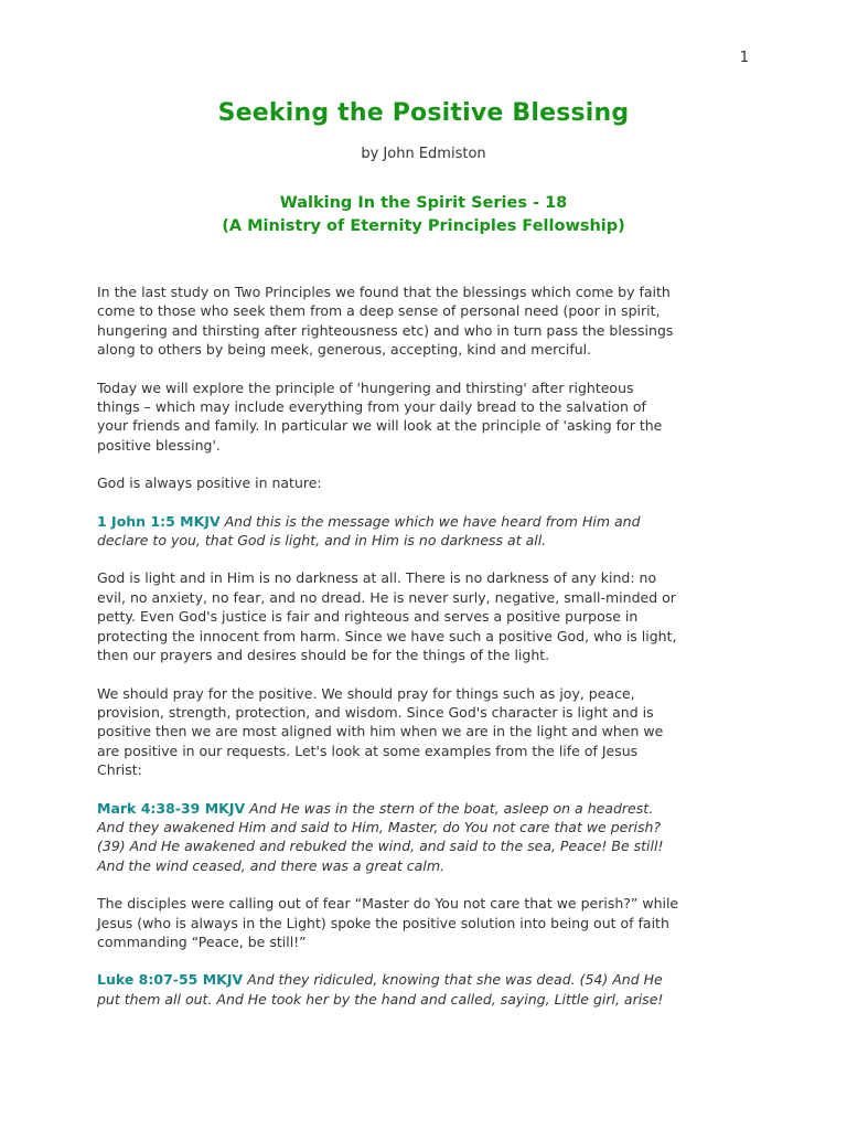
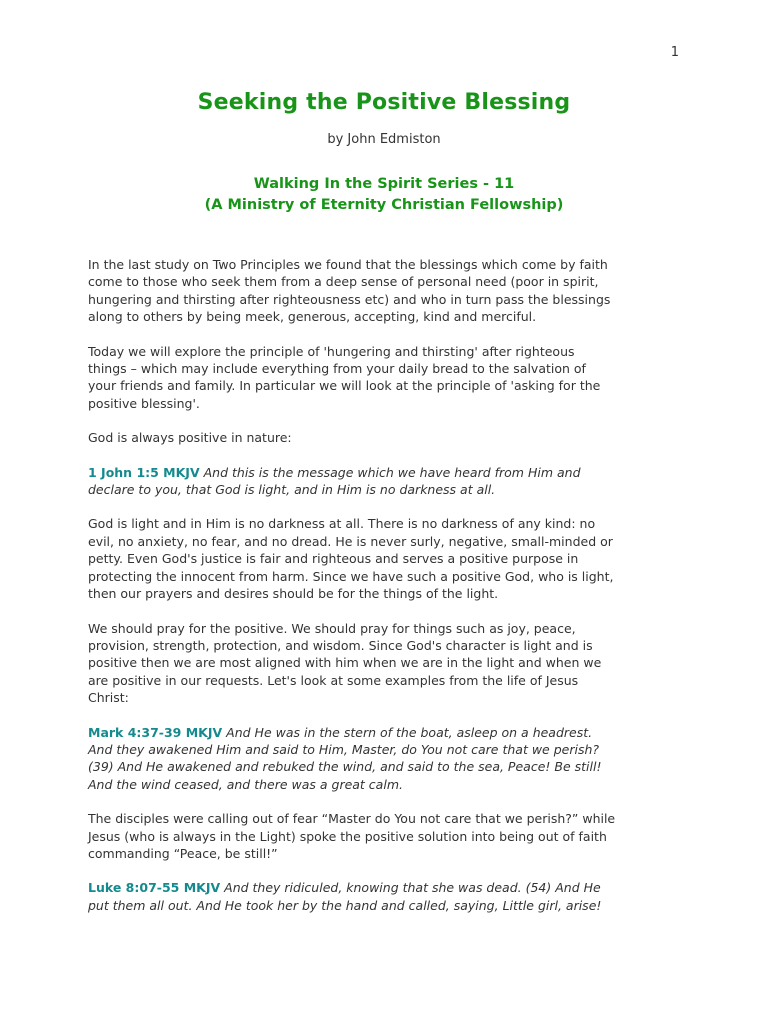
  1
  Seeking the Positive Blessing
  by John Edmiston
- Walking In the Spirit Series - 18
+ Walking In the Spirit Series - 11
- (A Ministry of Eternity Principles Fellowship)
+ (A Ministry of Eternity Christian Fellowship)
  In the last study on Two Principles we found that the blessings which come by faith
  come to those who seek them from a deep sense of personal need (poor in spirit,
  hungering and thirsting after righteousness etc) and who in turn pass the blessings
  along to others by being meek, generous, accepting, kind and merciful.
  Today we will explore the principle of 'hungering and thirsting' after righteous
  things – which may include everything from your daily bread to the salvation of
  your friends and family. In particular we will look at the principle of 'asking for the
  positive blessing'.
  God is always positive in nature:
  1 John 1:5 MKJV And this is the message which we have heard from Him and
  declare to you, that God is light, and in Him is no darkness at all.
  God is light and in Him is no darkness at all. There is no darkness of any kind: no
  evil, no anxiety, no fear, and no dread. He is never surly, negative, small-minded or
  petty. Even God's justice is fair and righteous and serves a positive purpose in
  protecting the innocent from harm. Since we have such a positive God, who is light,
  then our prayers and desires should be for the things of the light.
  We should pray for the positive. We should pray for things such as joy, peace,
  provision, strength, protection, and wisdom. Since God's character is light and is
  positive then we are most aligned with him when we are in the light and when we
  are positive in our requests. Let's look at some examples from the life of Jesus
  Christ:
- Mark 4:38-39 MKJV And He was in the stern of the boat, asleep on a headrest.
+ Mark 4:37-39 MKJV And He was in the stern of the boat, asleep on a headrest.
  And they awakened Him and said to Him, Master, do You not care that we perish?
  (39) And He awakened and rebuked the wind, and said to the sea, Peace! Be still!
  And the wind ceased, and there was a great calm.
  The disciples were calling out of fear “Master do You not care that we perish?” while
  Jesus (who is always in the Light) spoke the positive solution into being out of faith
  commanding “Peace, be still!”
  Luke 8:07-55 MKJV And they ridiculed, knowing that she was dead. (54) And He
  put them all out. And He took her by the hand and called, saying, Little girl, arise!
